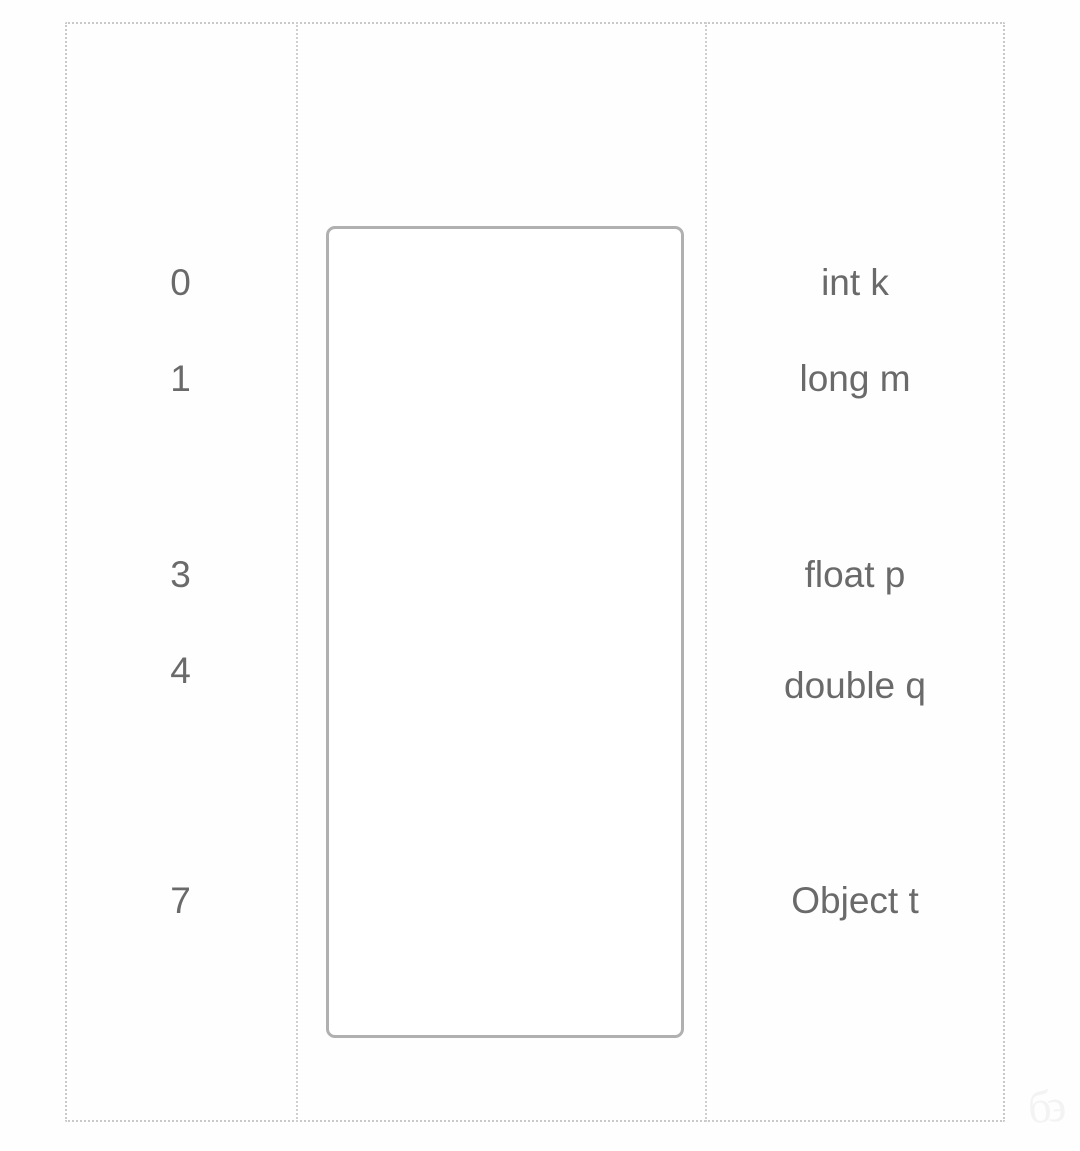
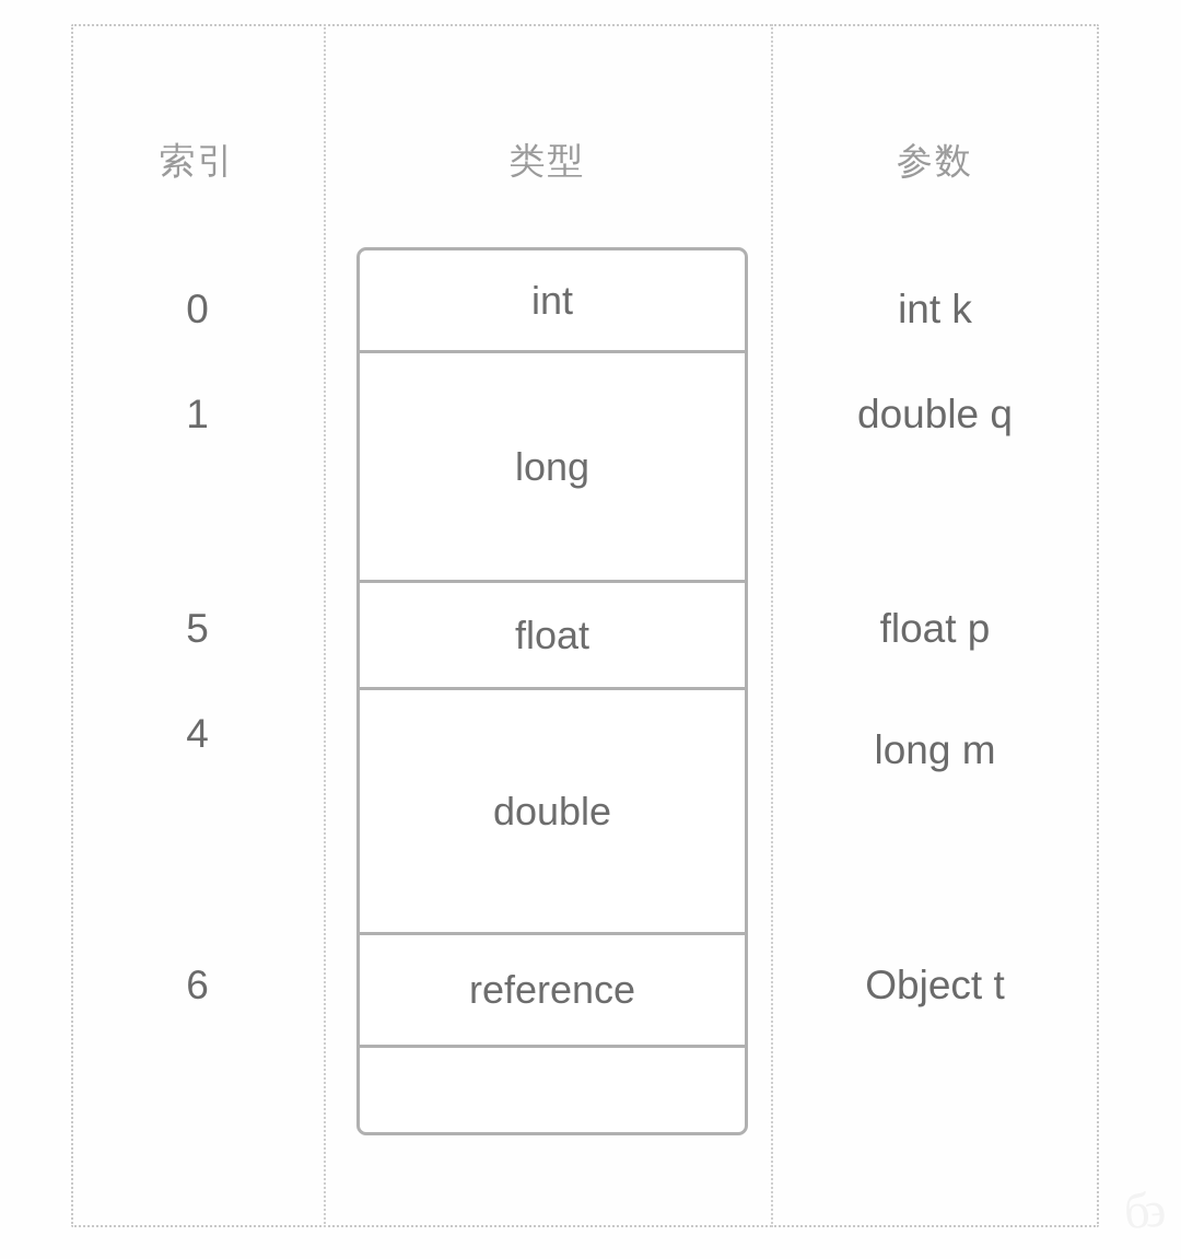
+ 索引
+ 类型
+ 参数
  0
  1
- 3
+ 5
  4
- 7
+ 6
+ int
+ long
+ float
+ double
+ reference
  int k
- long m
+ double q
  float p
- double q
+ long m
  Object t
